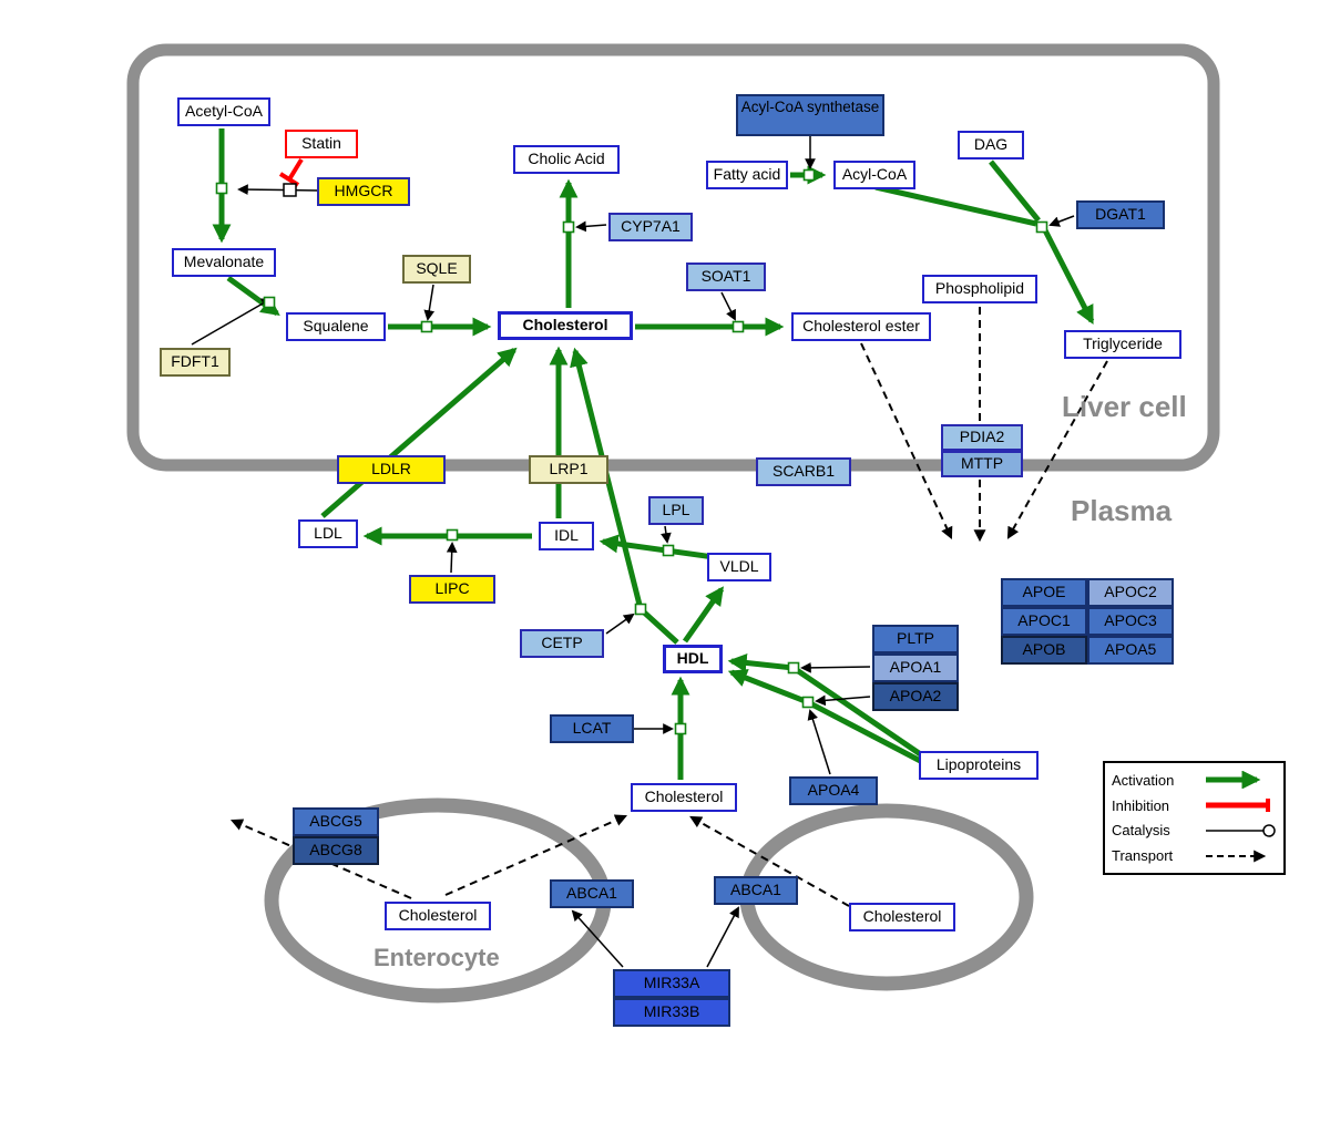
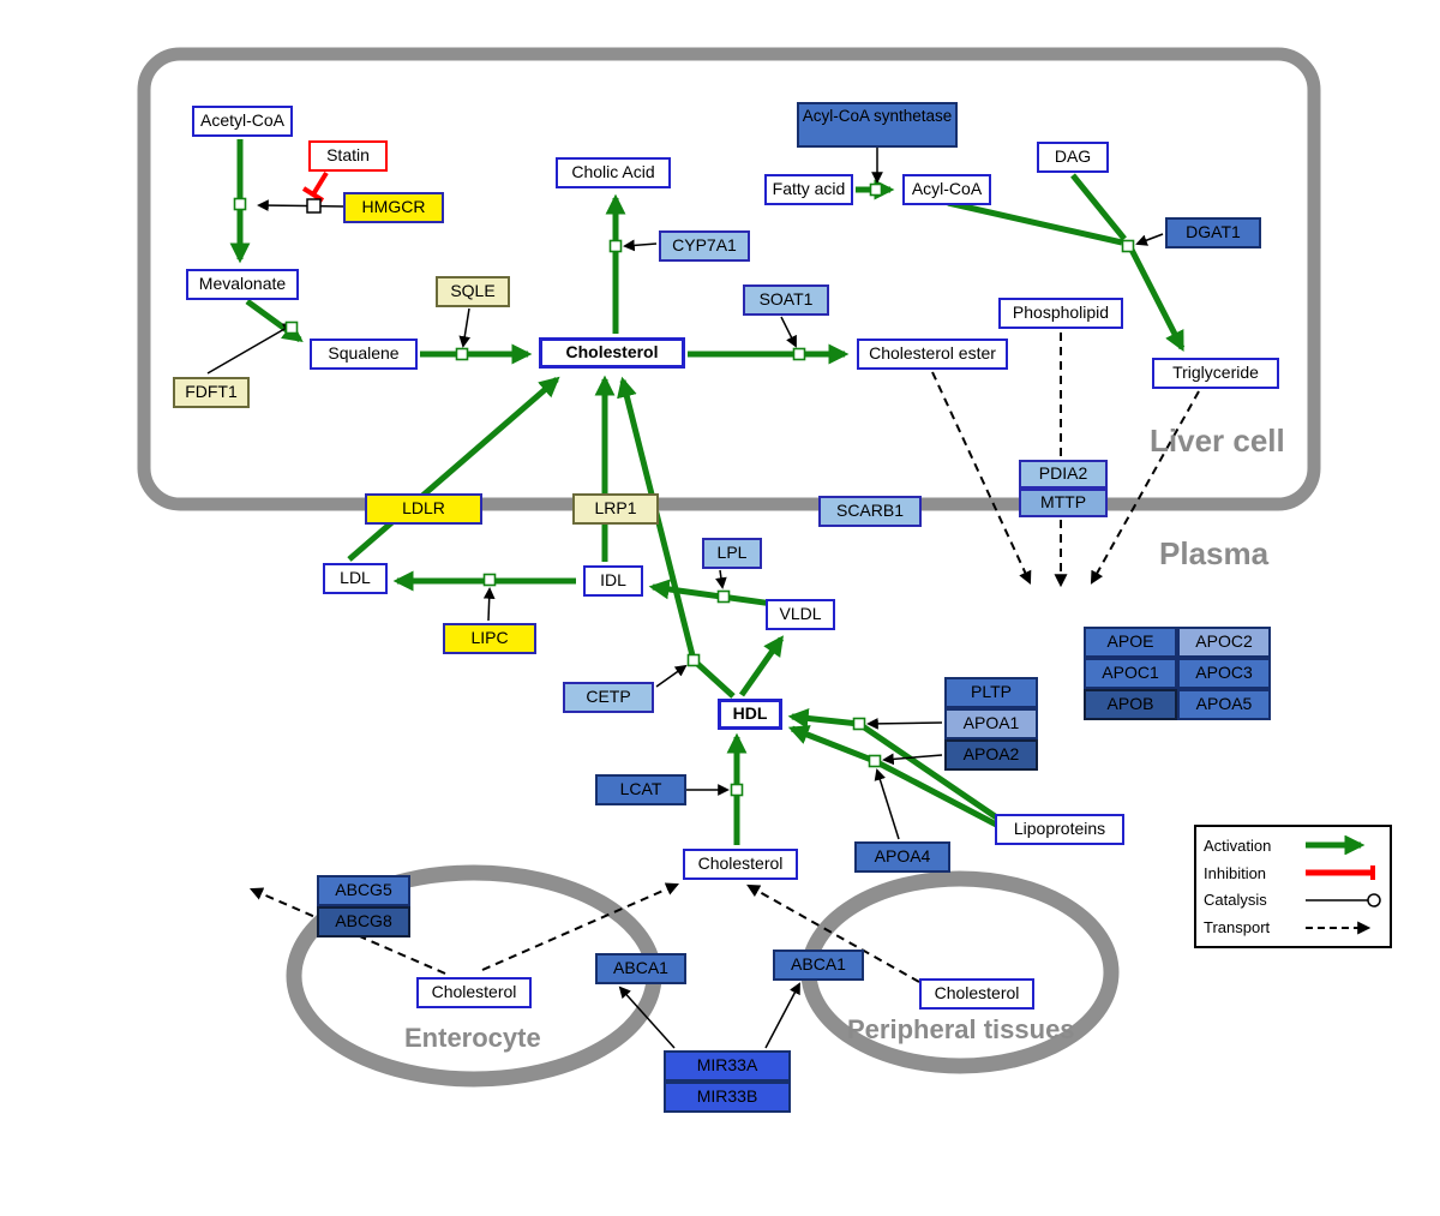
  Liver cell
  Plasma
  Enterocyte
+ Peripheral tissues
  Acetyl-CoA
  Statin
  HMGCR
  Mevalonate
  FDFT1
  Squalene
  SQLE
  Cholesterol
  Cholic Acid
  CYP7A1
  SOAT1
  Cholesterol ester
  Acyl-CoA synthetase
  Fatty acid
  Acyl-CoA
  DAG
  DGAT1
  Phospholipid
  Triglyceride
  PDIA2
  MTTP
  LDLR
  LRP1
  SCARB1
  LDL
  IDL
  LPL
  VLDL
  LIPC
  CETP
  HDL
  LCAT
  PLTP
  APOA1
  APOA2
  APOE
  APOC2
  APOC1
  APOC3
  APOB
  APOA5
  APOA4
  Lipoproteins
  Cholesterol
  ABCG5
  ABCG8
  Cholesterol
  ABCA1
  ABCA1
  Cholesterol
  MIR33A
  MIR33B
  Activation
  Inhibition
  Catalysis
  Transport
